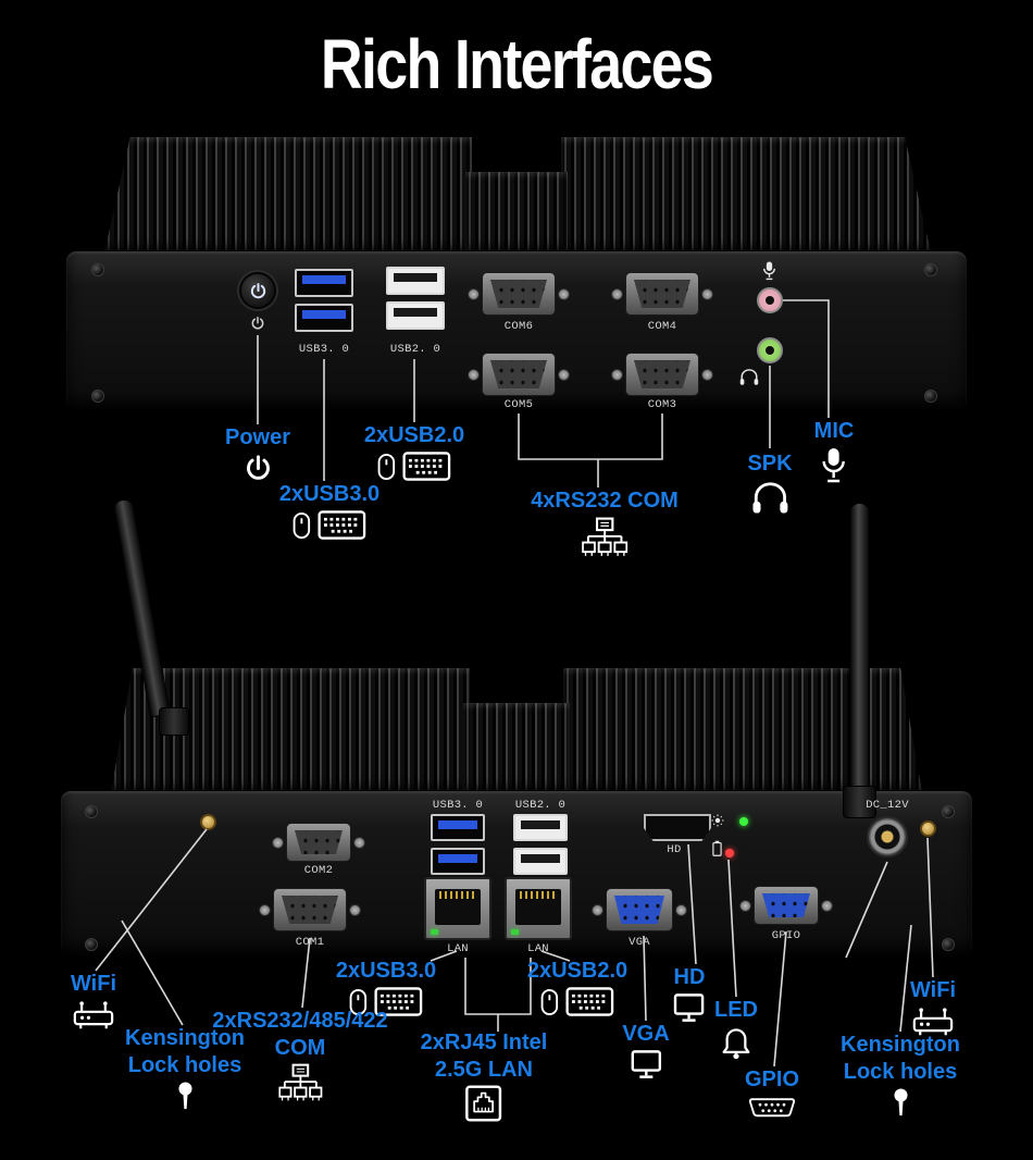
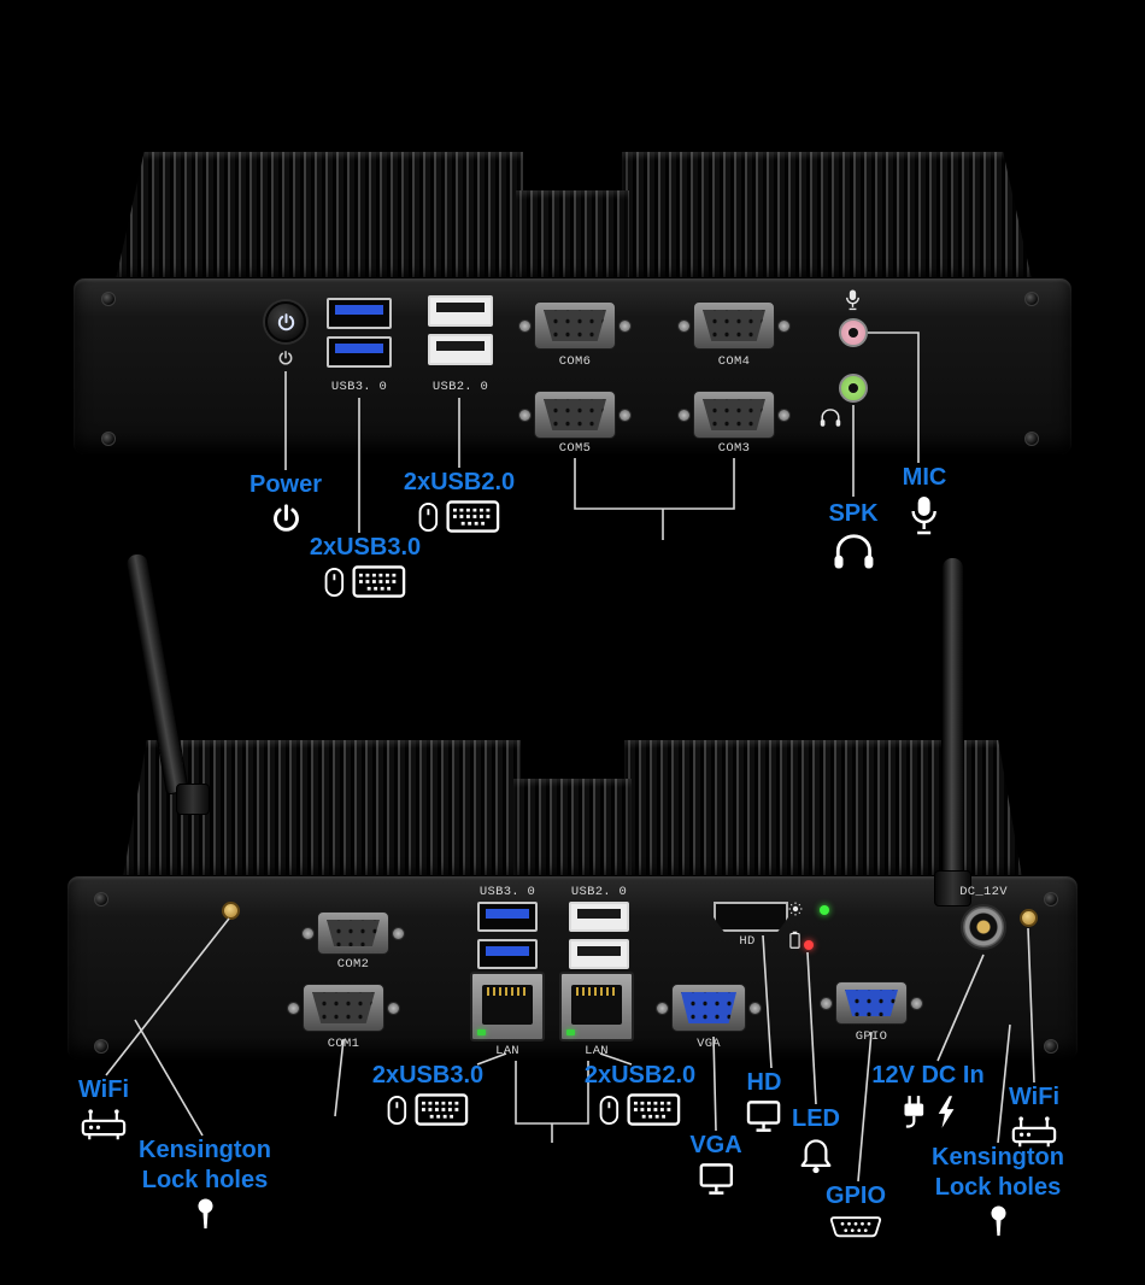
- Rich Interfaces
  USB3. 0
  USB2. 0
  COM6
  COM4
  COM5
  COM3
  COM2
  COM1
  USB3. 0
  LAN
  USB2. 0
  LAN
  HD
  VGA
  GPIO
  DC_12V
  Power
  2xUSB3.0
  2xUSB2.0
- 4xRS232 COM
  SPK
  MIC
  2xUSB3.0
  2xUSB2.0
  HD
  LED
+ 12V DC In
  WiFi
  WiFi
  Kensington
  Lock holes
  Kensington
  Lock holes
- 2xRS232/485/422
- COM
- 2xRJ45 Intel
- 2.5G LAN
  VGA
  GPIO
